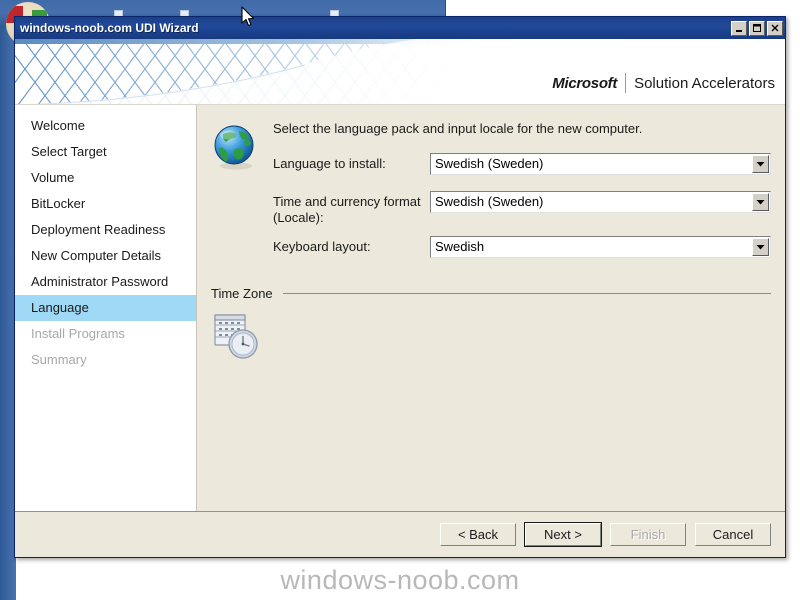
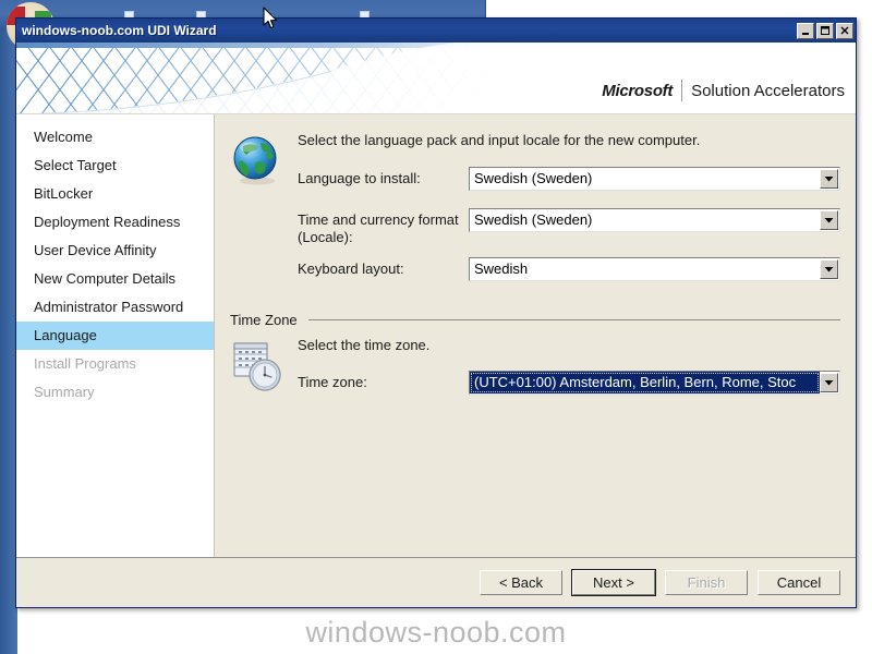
  windows-noob.com
  windows-noob.com UDI Wizard
  Microsoft
  Solution Accelerators
  Welcome
  Select Target
- Volume
  BitLocker
  Deployment Readiness
+ User Device Affinity
  New Computer Details
  Administrator Password
  Language
  Install Programs
  Summary
  Select the language pack and input locale for the new computer.
  Language to install:
  Swedish (Sweden)
  Time and currency format
  (Locale):
  Swedish (Sweden)
  Keyboard layout:
  Swedish
  Time Zone
+ Select the time zone.
+ Time zone:
+ (UTC+01:00) Amsterdam, Berlin, Bern, Rome, Stoc
  < Back
  Next >
  Finish
  Cancel
